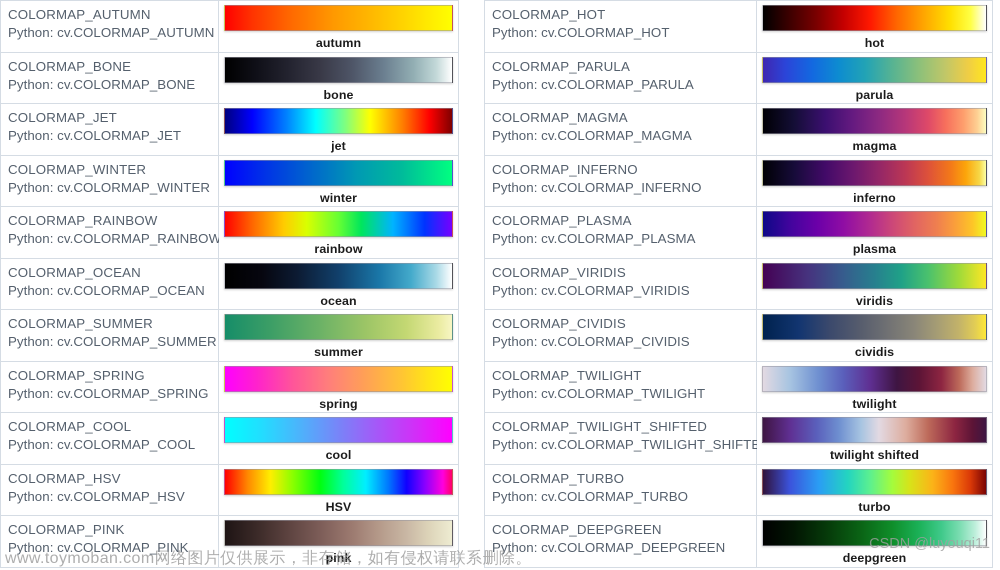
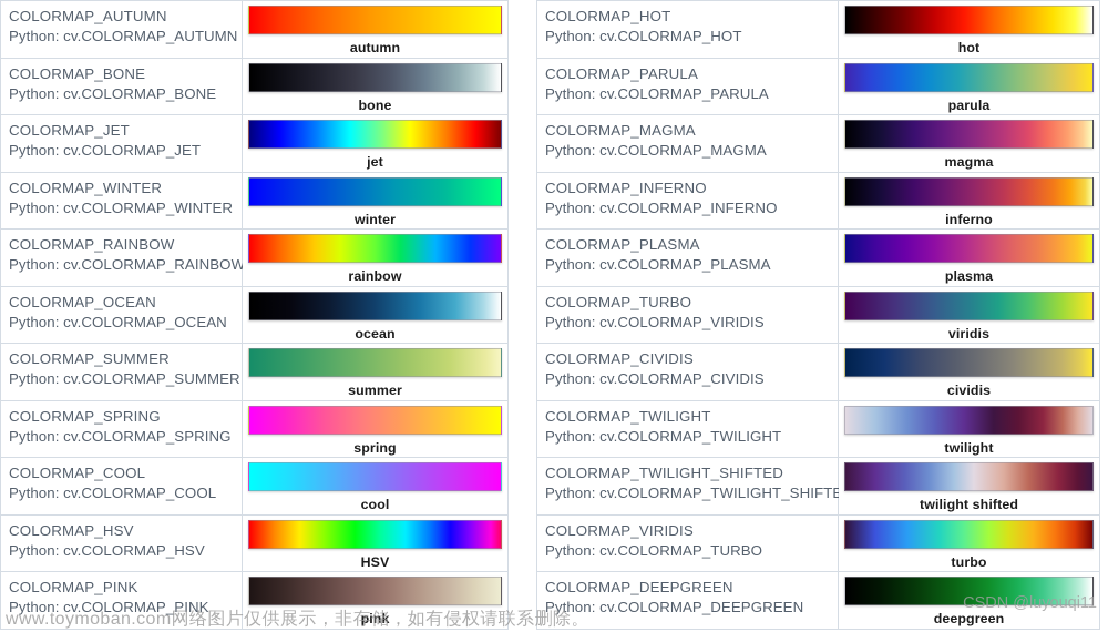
  COLORMAP_AUTUMNPython: cv.COLORMAP_AUTUMN	autumn
  COLORMAP_BONEPython: cv.COLORMAP_BONE	bone
  COLORMAP_JETPython: cv.COLORMAP_JET	jet
  COLORMAP_WINTERPython: cv.COLORMAP_WINTER	winter
  COLORMAP_RAINBOWPython: cv.COLORMAP_RAINBOW	rainbow
  COLORMAP_OCEANPython: cv.COLORMAP_OCEAN	ocean
  COLORMAP_SUMMERPython: cv.COLORMAP_SUMMER	summer
  COLORMAP_SPRINGPython: cv.COLORMAP_SPRING	spring
  COLORMAP_COOLPython: cv.COLORMAP_COOL	cool
  COLORMAP_HSVPython: cv.COLORMAP_HSV	HSV
  COLORMAP_PINKPython: cv.COLORMAP_PINK	pink
  COLORMAP_HOTPython: cv.COLORMAP_HOT	hot
  COLORMAP_PARULAPython: cv.COLORMAP_PARULA	parula
  COLORMAP_MAGMAPython: cv.COLORMAP_MAGMA	magma
  COLORMAP_INFERNOPython: cv.COLORMAP_INFERNO	inferno
  COLORMAP_PLASMAPython: cv.COLORMAP_PLASMA	plasma
- COLORMAP_VIRIDISPython: cv.COLORMAP_VIRIDIS	viridis
+ COLORMAP_TURBOPython: cv.COLORMAP_VIRIDIS	viridis
  COLORMAP_CIVIDISPython: cv.COLORMAP_CIVIDIS	cividis
  COLORMAP_TWILIGHTPython: cv.COLORMAP_TWILIGHT	twilight
  COLORMAP_TWILIGHT_SHIFTEDPython: cv.COLORMAP_TWILIGHT_SHIFT	twilight shifted
- COLORMAP_TURBOPython: cv.COLORMAP_TURBO	turbo
+ COLORMAP_VIRIDISPython: cv.COLORMAP_TURBO	turbo
  COLORMAP_DEEPGREENPython: cv.COLORMAP_DEEPGREEN	deepgreen
  www.toymoban.com网络图片仅供展示，非存储，如有侵权请联系删除。
  CSDN @luyouqi11
